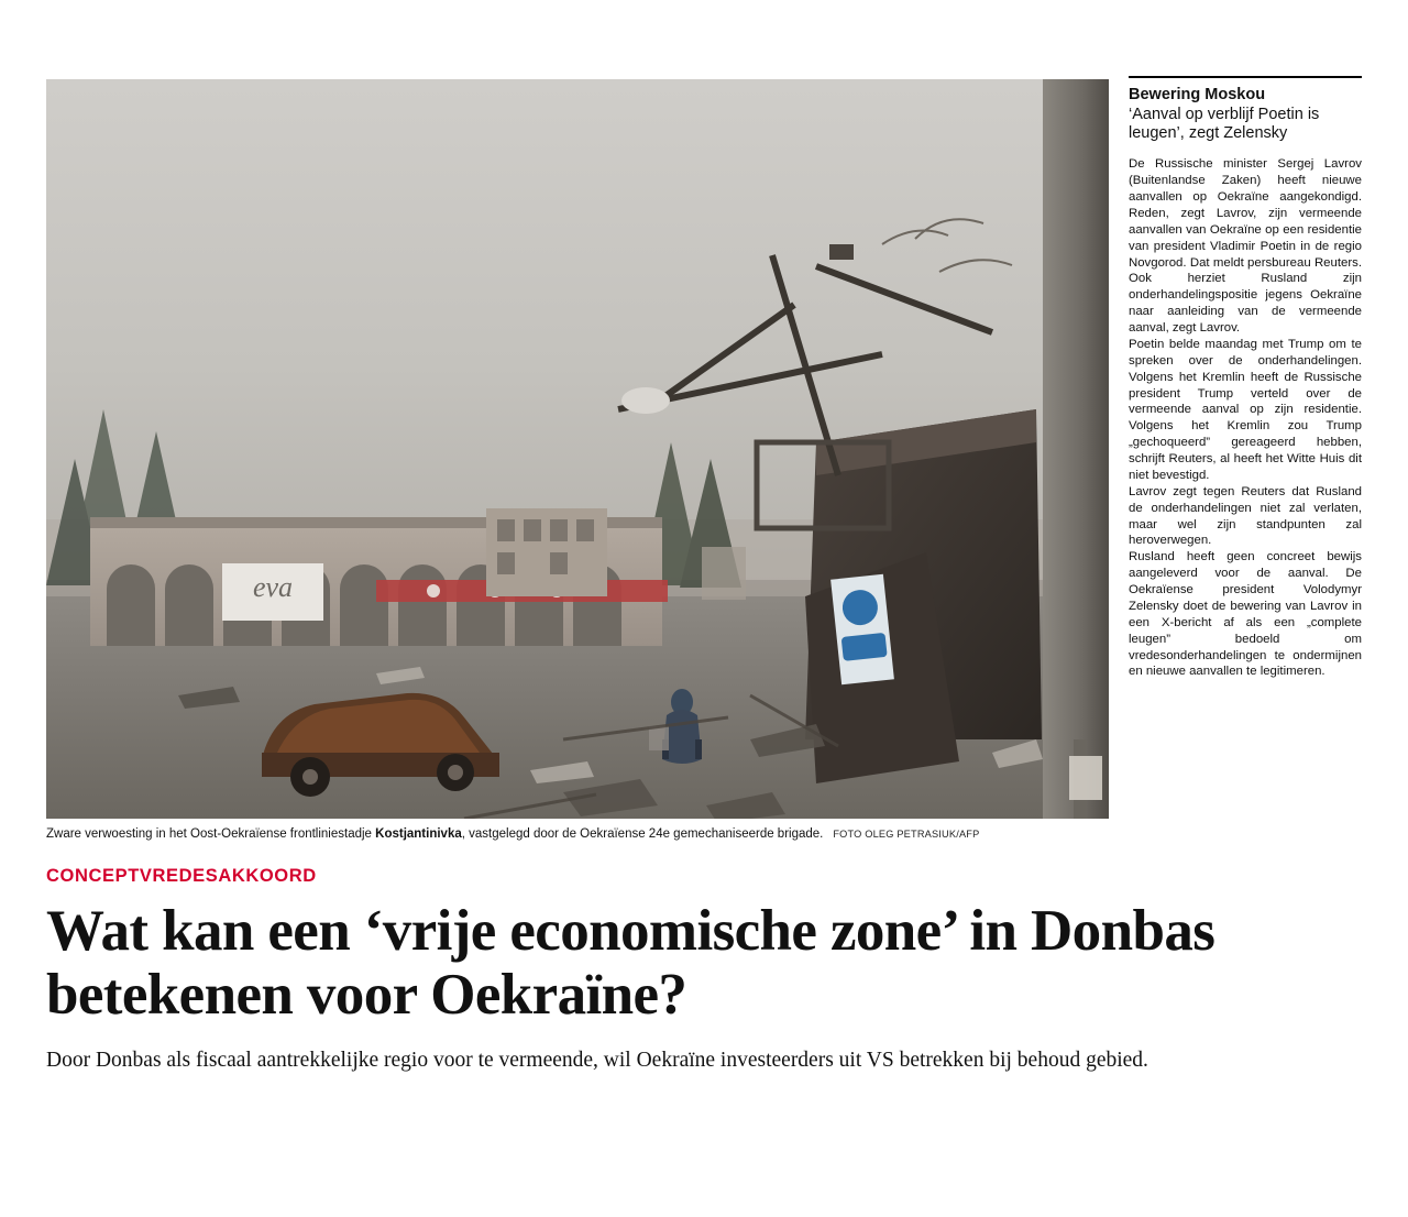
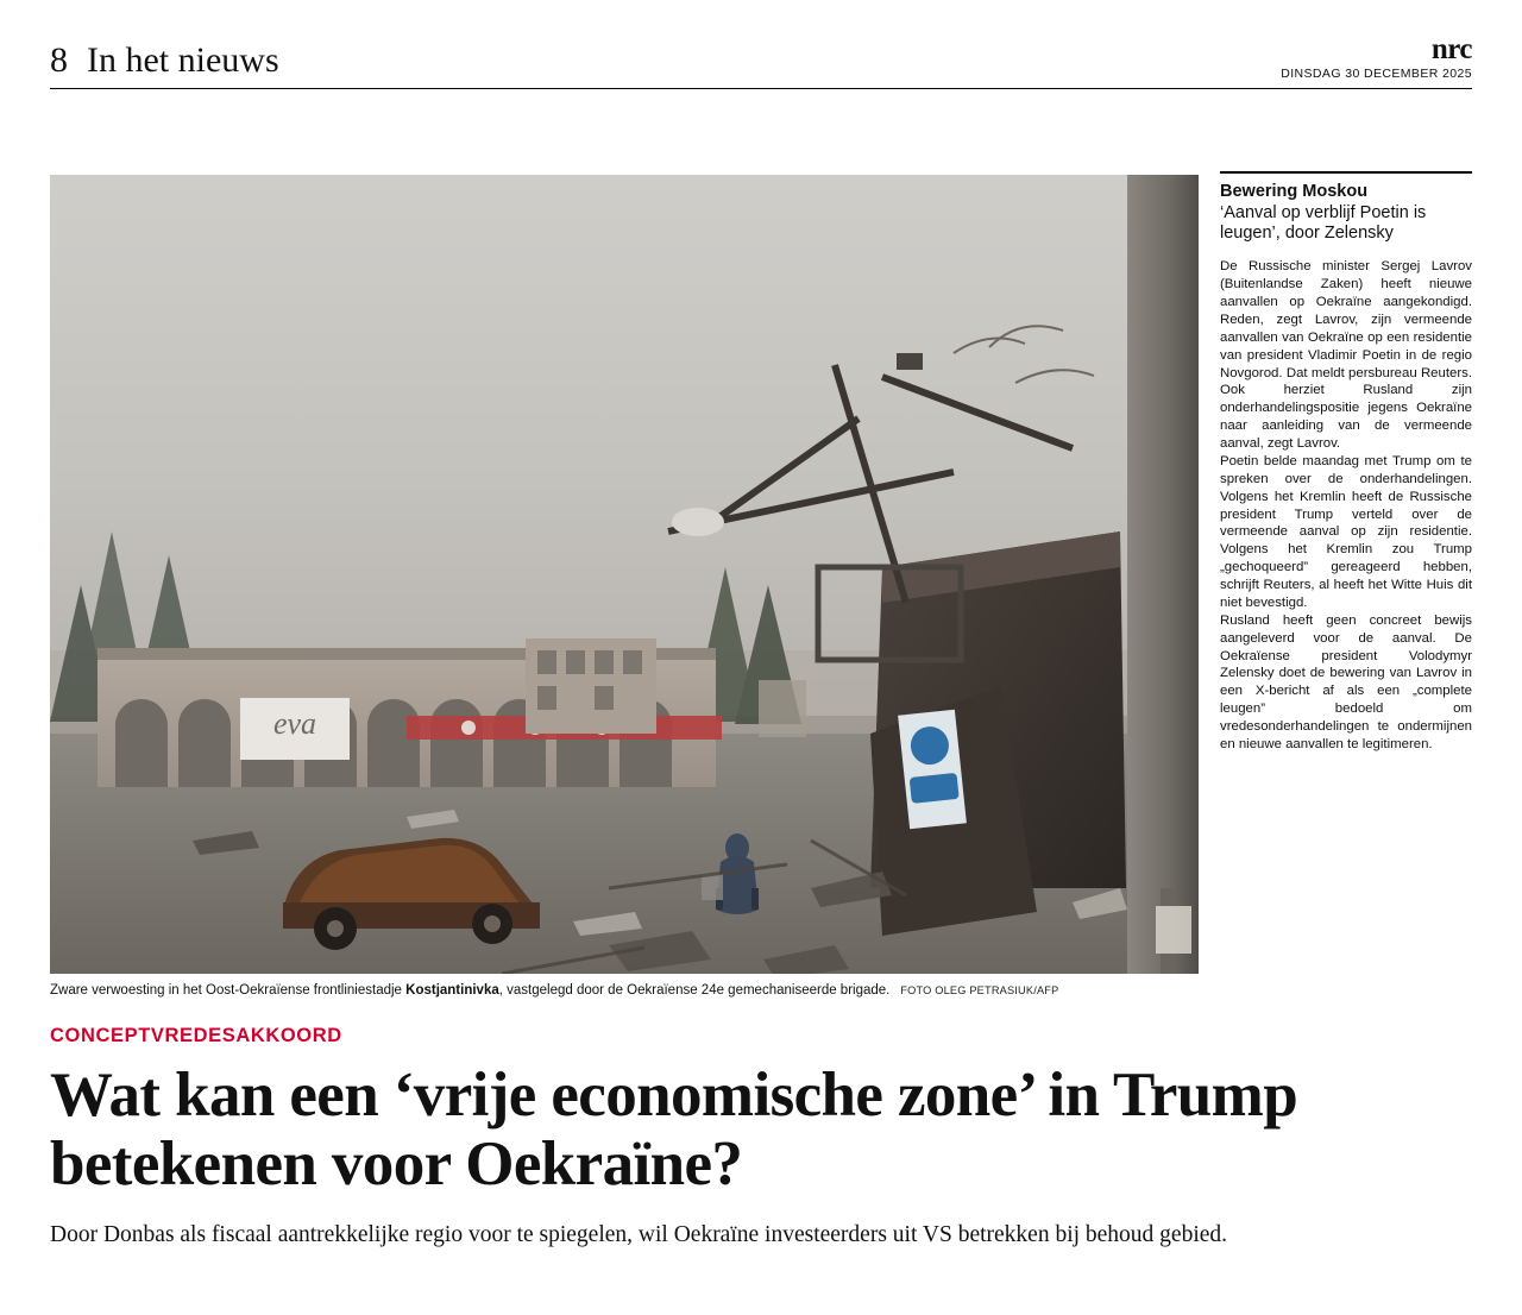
+ 8
+ In het nieuws
+ nrc
+ DINSDAG 30 DECEMBER 2025
  eva
  Zware verwoesting in het Oost-Oekraïense frontliniestadje Kostjantinivka, vastgelegd door de Oekraïense 24e gemechaniseerde brigade. FOTO OLEG PETRASIUK/AFP
  Bewering Moskou
- ‘Aanval op verblijf Poetin is leugen’, zegt Zelensky
+ ‘Aanval op verblijf Poetin is leugen’, door Zelensky
  De Russische minister Sergej Lavrov (Buitenlandse Zaken) heeft nieuwe aanvallen op Oekraïne aangekondigd. Reden, zegt Lavrov, zijn vermeende aanvallen van Oekraïne op een residentie van president Vladimir Poetin in de regio Novgorod. Dat meldt persbureau Reuters. Ook herziet Rusland zijn onderhandelingspositie jegens Oekraïne naar aanleiding van de vermeende aanval, zegt Lavrov.
  Poetin belde maandag met Trump om te spreken over de onderhandelingen. Volgens het Kremlin heeft de Russische president Trump verteld over de vermeende aanval op zijn residentie. Volgens het Kremlin zou Trump „gechoqueerd” gereageerd hebben, schrijft Reuters, al heeft het Witte Huis dit niet bevestigd.
- Lavrov zegt tegen Reuters dat Rusland de onderhandelingen niet zal verlaten, maar wel zijn standpunten zal heroverwegen.
  Rusland heeft geen concreet bewijs aangeleverd voor de aanval. De Oekraïense president Volodymyr Zelensky doet de bewering van Lavrov in een X-bericht af als een „complete leugen” bedoeld om vredesonderhandelingen te ondermijnen en nieuwe aanvallen te legitimeren.
  CONCEPTVREDESAKKOORD
- Wat kan een ‘vrije economische zone’ in Donbas betekenen voor Oekraïne?
+ Wat kan een ‘vrije economische zone’ in Trump betekenen voor Oekraïne?
- Door Donbas als fiscaal aantrekkelijke regio voor te vermeende, wil Oekraïne investeerders uit VS betrekken bij behoud gebied.
+ Door Donbas als fiscaal aantrekkelijke regio voor te spiegelen, wil Oekraïne investeerders uit VS betrekken bij behoud gebied.
